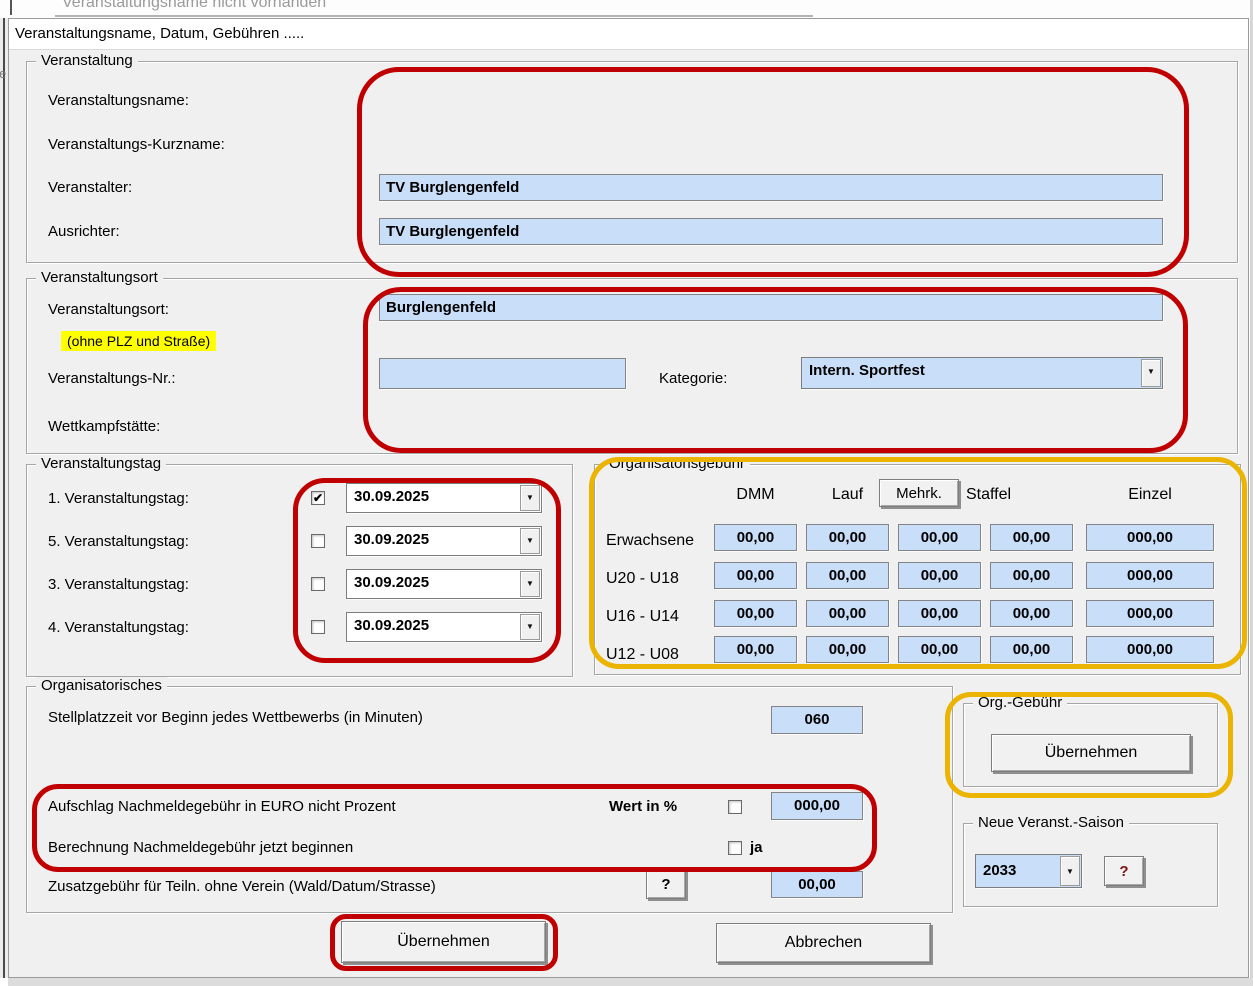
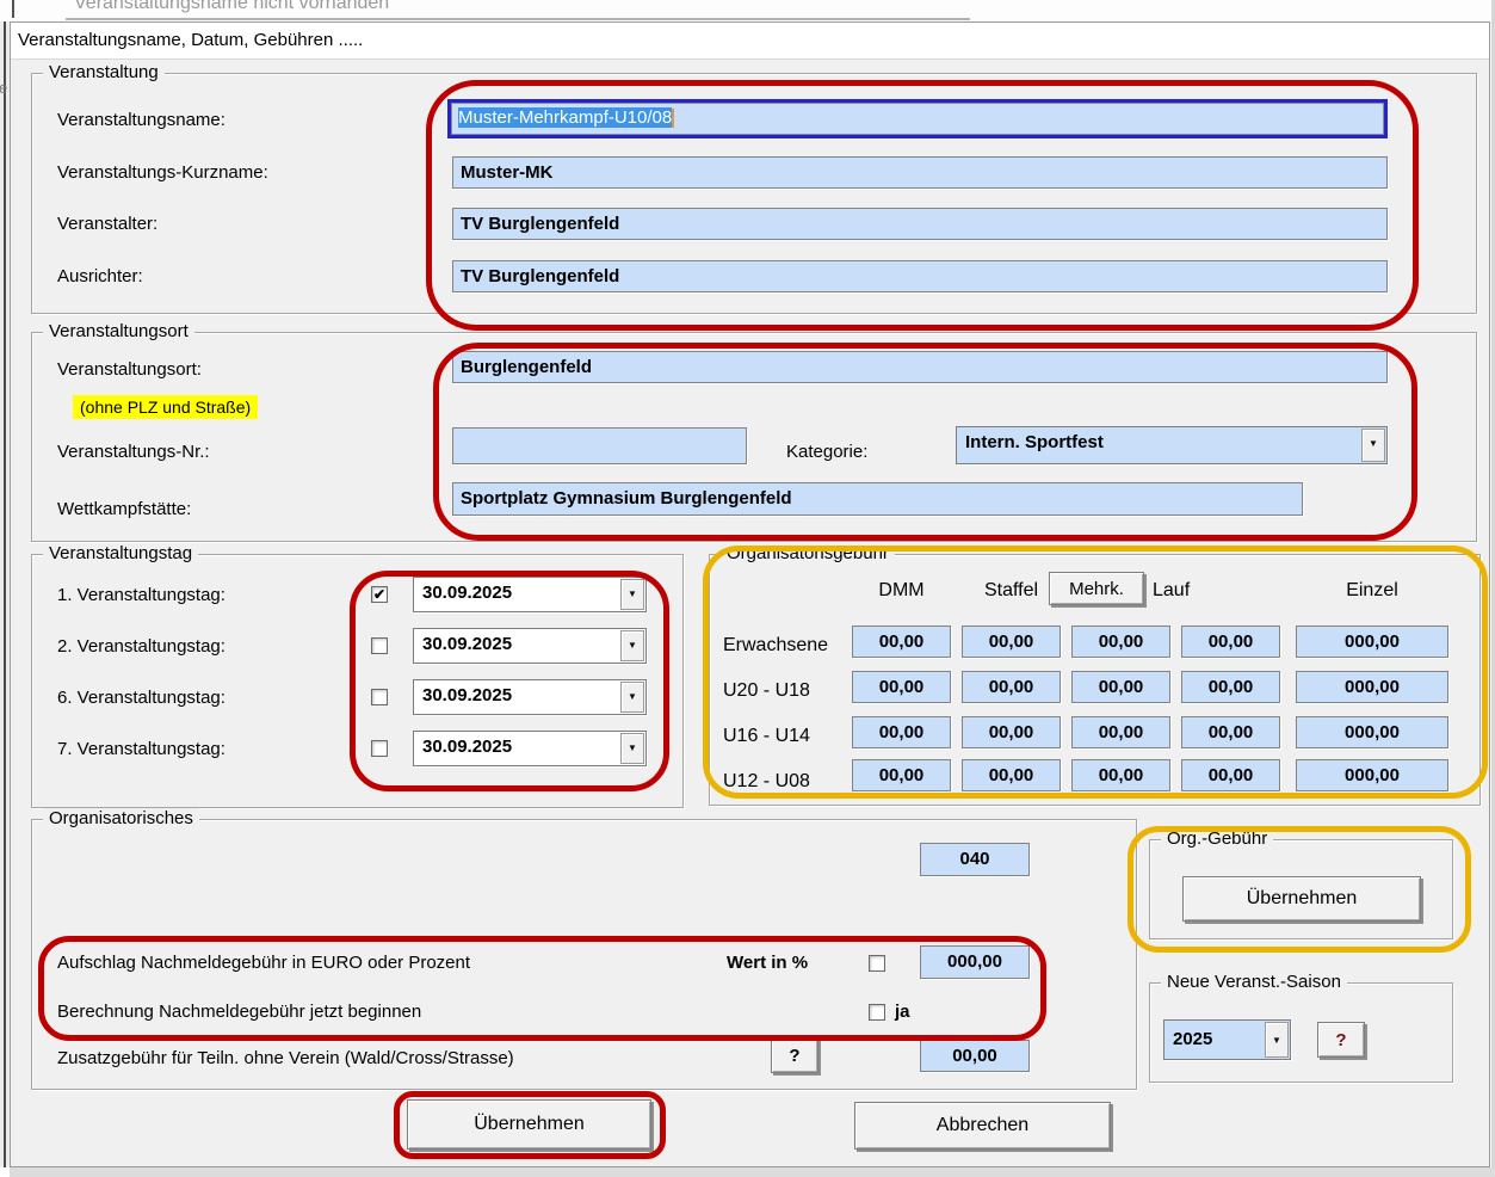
  Veranstaltungsname nicht vorhanden
  e
  Veranstaltungsname, Datum, Gebühren .....
  Veranstaltung
  Veranstaltungsname:
  Veranstaltungs-Kurzname:
  Veranstalter:
  Ausrichter:
+ Muster-Mehrkampf-U10/08
+ Muster-MK
  TV Burglengenfeld
  TV Burglengenfeld
  Veranstaltungsort
  Veranstaltungsort:
  (ohne PLZ und Straße)
  Burglengenfeld
  Veranstaltungs-Nr.:
  Kategorie:
  Intern. Sportfest
  ▼
  Wettkampfstätte:
+ Sportplatz Gymnasium Burglengenfeld
  Veranstaltungstag
  1. Veranstaltungstag:
- 5. Veranstaltungstag:
+ 2. Veranstaltungstag:
- 3. Veranstaltungstag:
+ 6. Veranstaltungstag:
- 4. Veranstaltungstag:
+ 7. Veranstaltungstag:
  ✔
  30.09.2025
  ▼
  30.09.2025
  ▼
  30.09.2025
  ▼
  30.09.2025
  ▼
  Organisatonsgebühr
  DMM
- Lauf
+ Staffel
  Mehrk.
- Staffel
+ Lauf
  Einzel
  Erwachsene
  U20 - U18
  U16 - U14
  U12 - U08
  00,00
  00,00
  00,00
  00,00
  000,00
  00,00
  00,00
  00,00
  00,00
  000,00
  00,00
  00,00
  00,00
  00,00
  000,00
  00,00
  00,00
  00,00
  00,00
  000,00
  Organisatorisches
- Stellplatzzeit vor Beginn jedes Wettbewerbs (in Minuten)
- 060
+ 040
- Aufschlag Nachmeldegebühr in EURO nicht Prozent
+ Aufschlag Nachmeldegebühr in EURO oder Prozent
  Wert in %
  000,00
  Berechnung Nachmeldegebühr jetzt beginnen
  ja
- Zusatzgebühr für Teiln. ohne Verein (Wald/Datum/Strasse)
+ Zusatzgebühr für Teiln. ohne Verein (Wald/Cross/Strasse)
  ?
  00,00
  Org.-Gebühr
  Übernehmen
  Neue Veranst.-Saison
- 2033
+ 2025
  ▼
  ?
  Übernehmen
  Abbrechen
